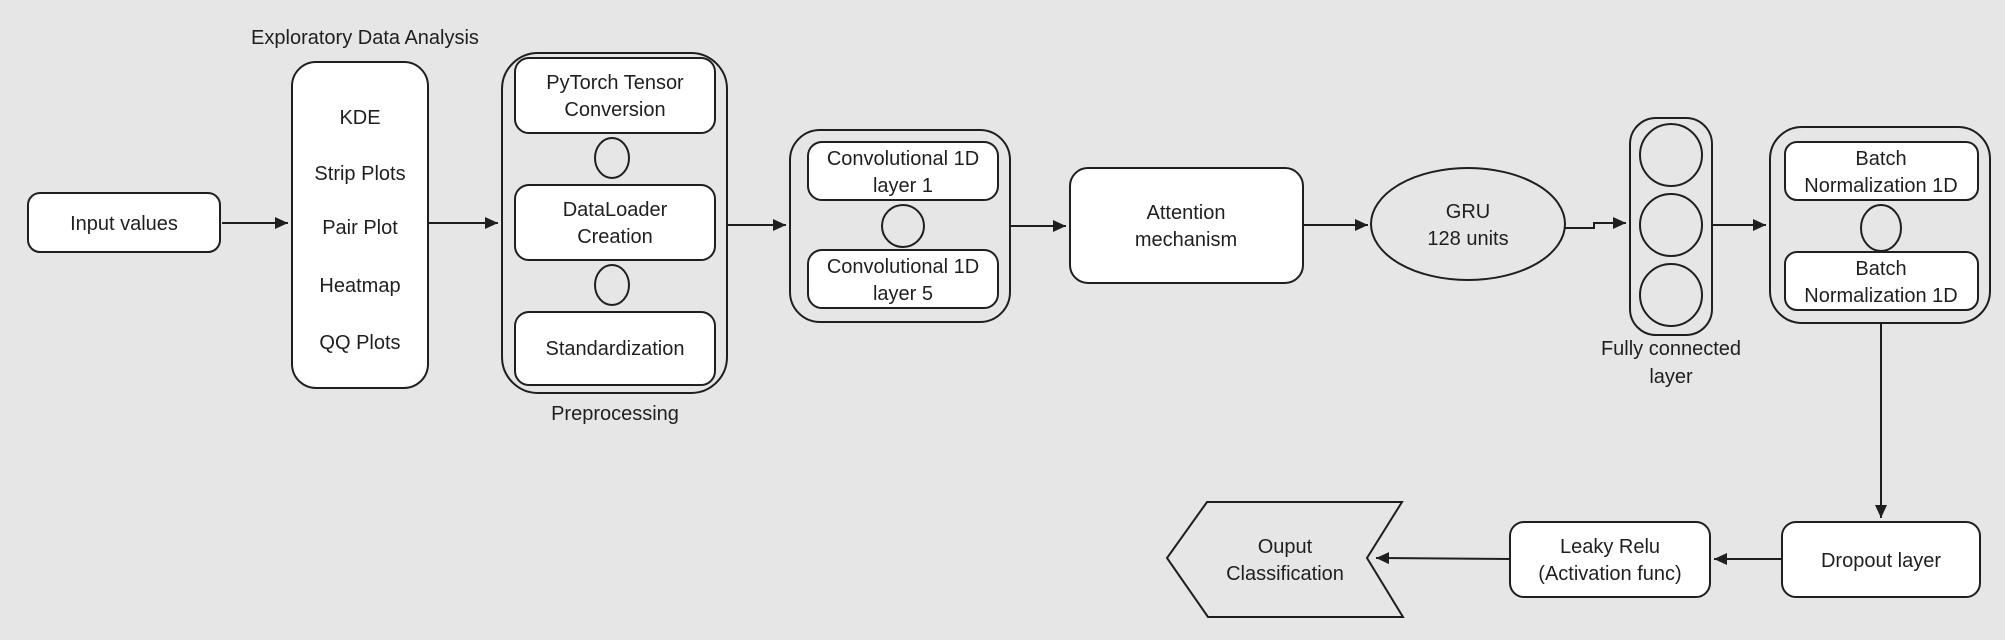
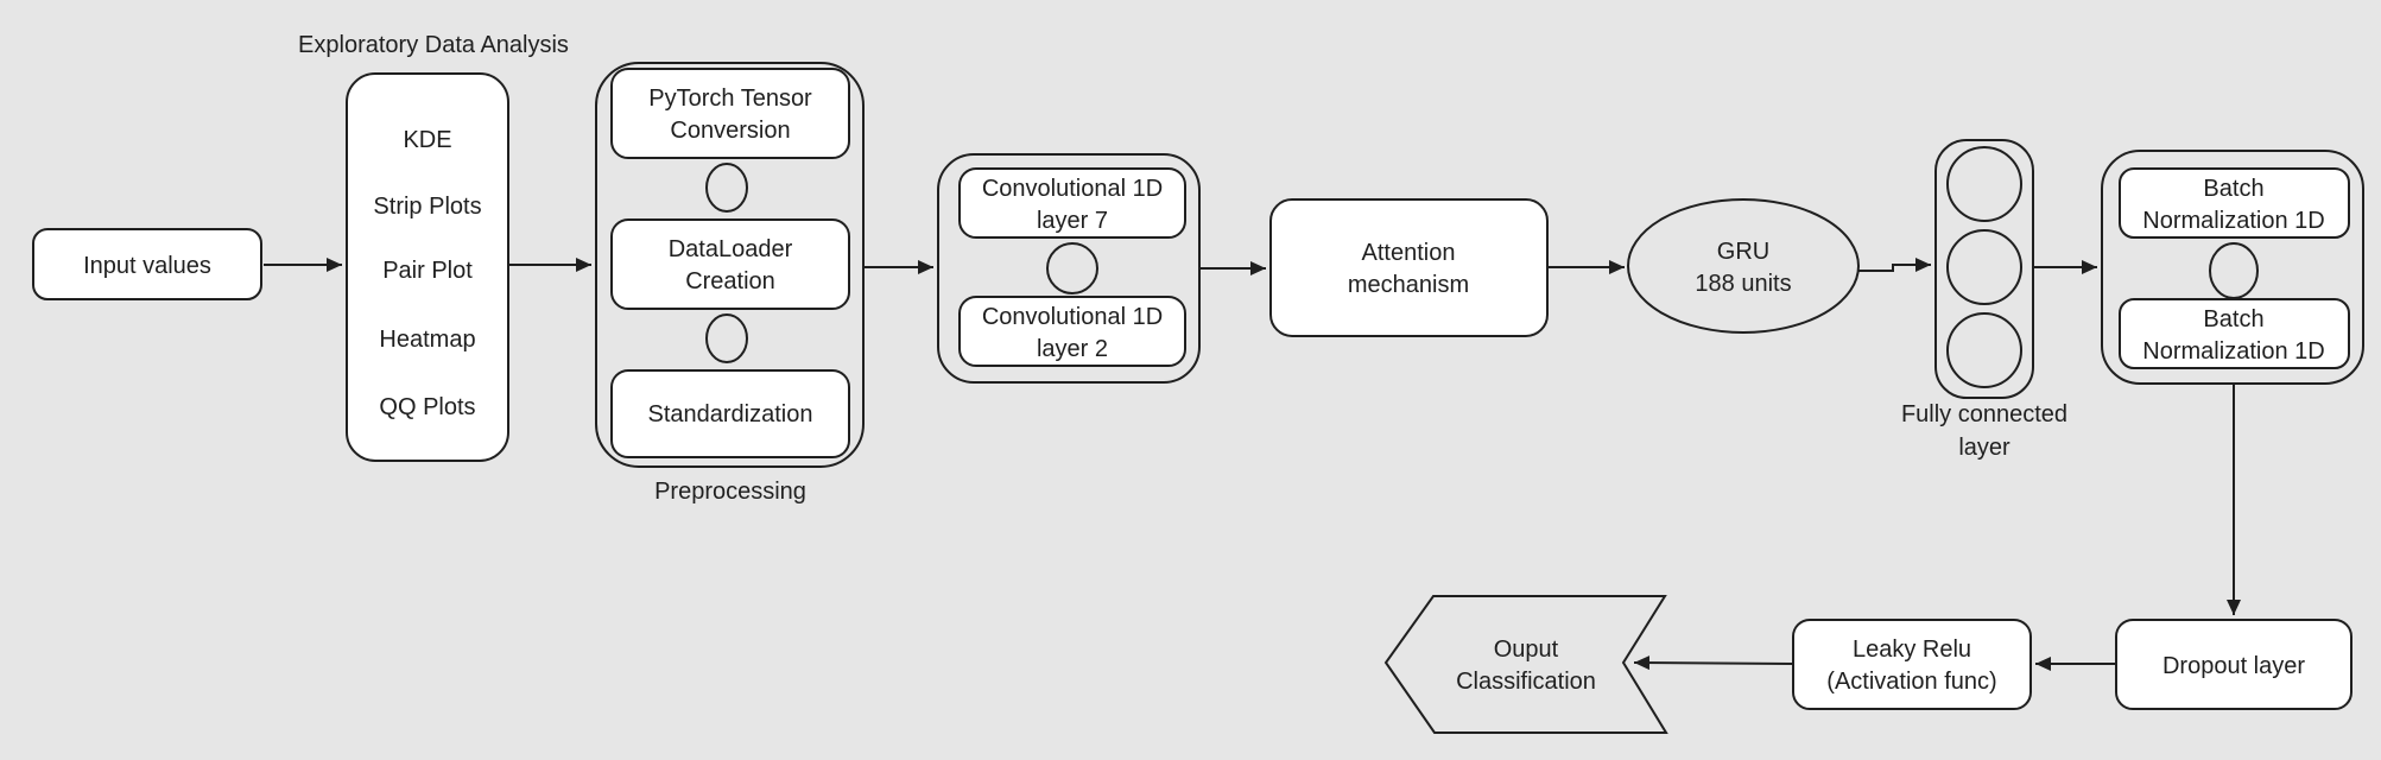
  Input values
  Exploratory Data Analysis
  KDE
  Strip Plots
  Pair Plot
  Heatmap
  QQ Plots
  PyTorch Tensor
  Conversion
  DataLoader
  Creation
  Standardization
  Preprocessing
  Convolutional 1D
- layer 1
+ layer 7
  Convolutional 1D
- layer 5
+ layer 2
  Attention
  mechanism
  GRU
- 128 units
+ 188 units
  Fully connected
  layer
  Batch
  Normalization 1D
  Batch
  Normalization 1D
  Dropout layer
  Leaky Relu
  (Activation func)
  Ouput
  Classification
